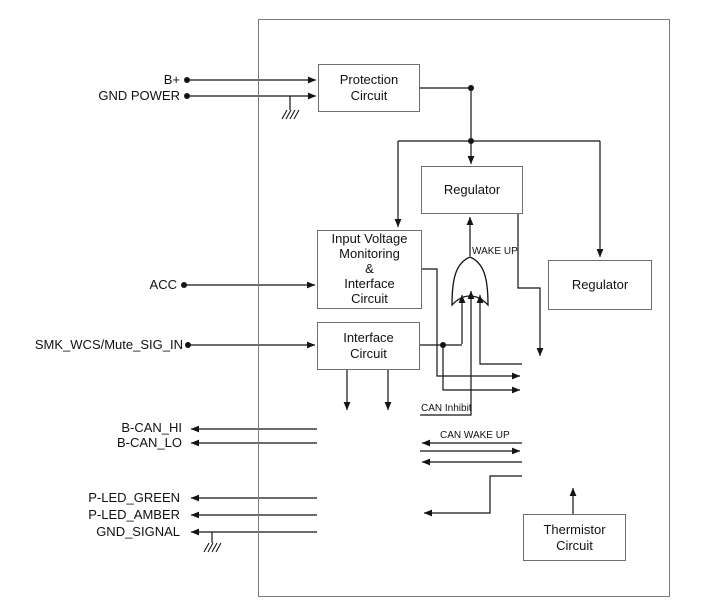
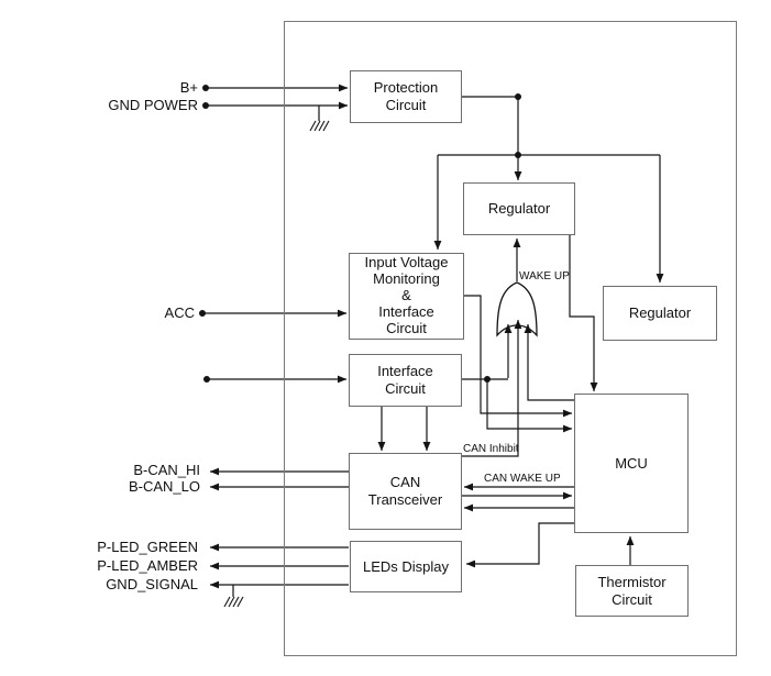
  Protection
  Circuit
  Regulator
  Regulator
  Input Voltage
  Monitoring
  &
  Interface
  Circuit
  Interface
  Circuit
+ CAN
+ Transceiver
+ MCU
+ LEDs Display
  Thermistor
  Circuit
  B+
  GND POWER
  ACC
- SMK_WCS/Mute_SIG_IN
  B-CAN_HI
  B-CAN_LO
  P-LED_GREEN
  P-LED_AMBER
  GND_SIGNAL
  WAKE UP
  CAN Inhibit
  CAN WAKE UP
